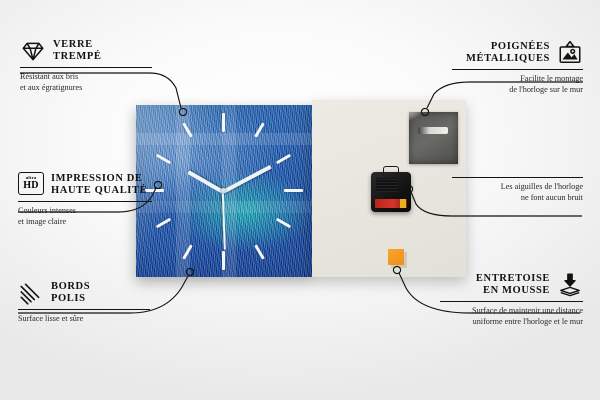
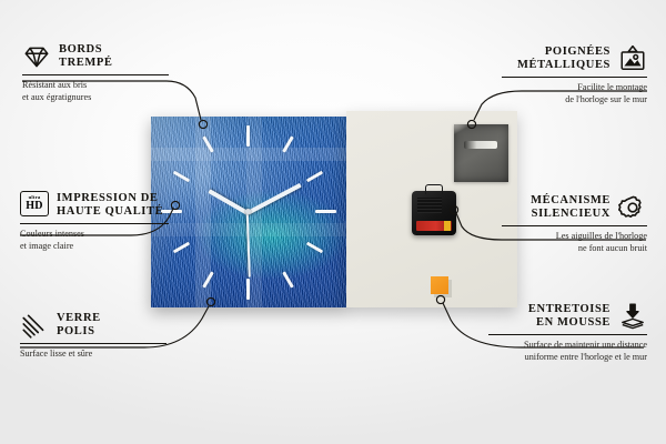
- VERRE
+ BORDS
  TREMPÉ
  Résistant aux bris
  et aux égratignures
  HD
  IMPRESSION DE
  HAUTE QUALITÉ
  Couleurs intenses
  et image claire
- BORDS
+ VERRE
  POLIS
  Surface lisse et sûre
  POIGNÉES
  MÉTALLIQUES
  Facilite le montage
  de l'horloge sur le mur
+ MÉCANISME
+ SILENCIEUX
  Les aiguilles de l'horloge
  ne font aucun bruit
  ENTRETOISE
  EN MOUSSE
  Surface de maintenir une distance
  uniforme entre l'horloge et le mur
